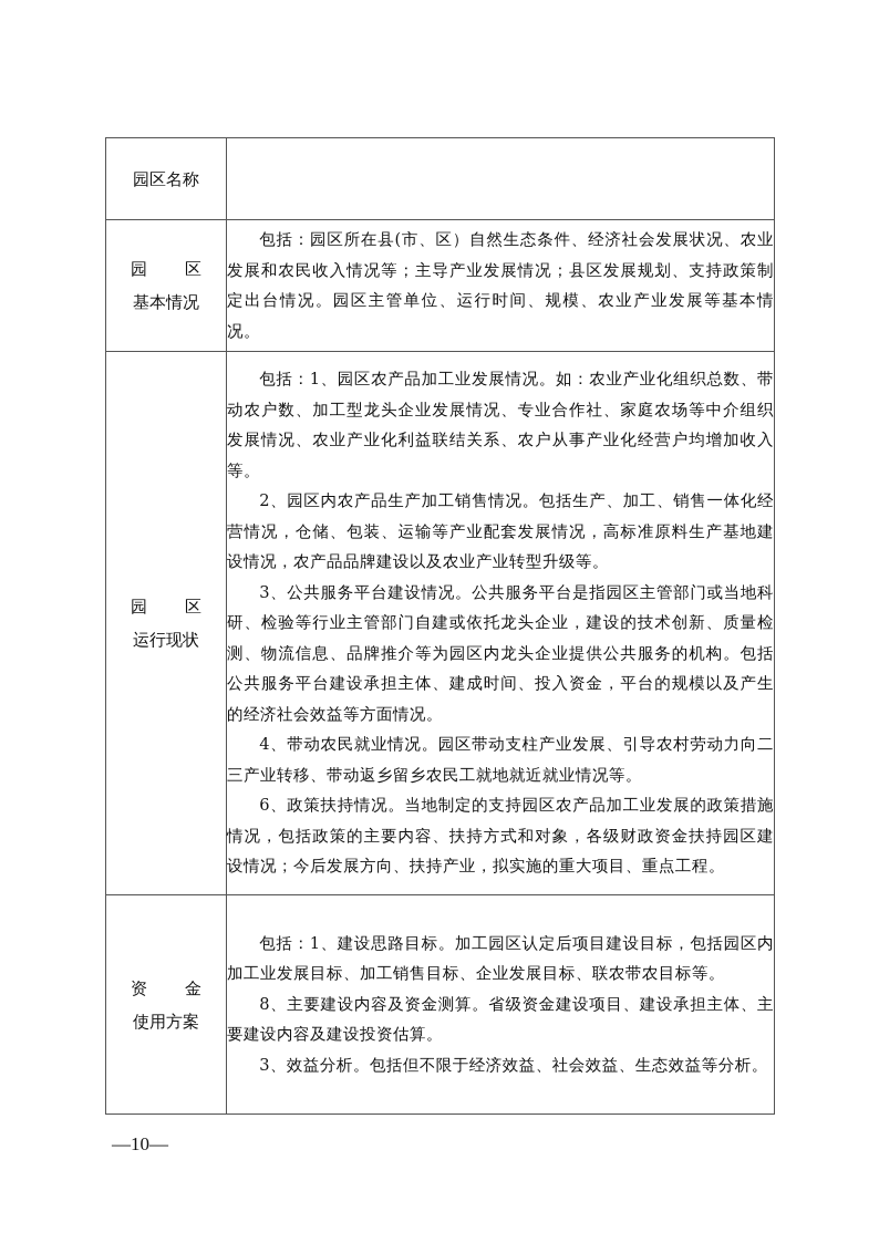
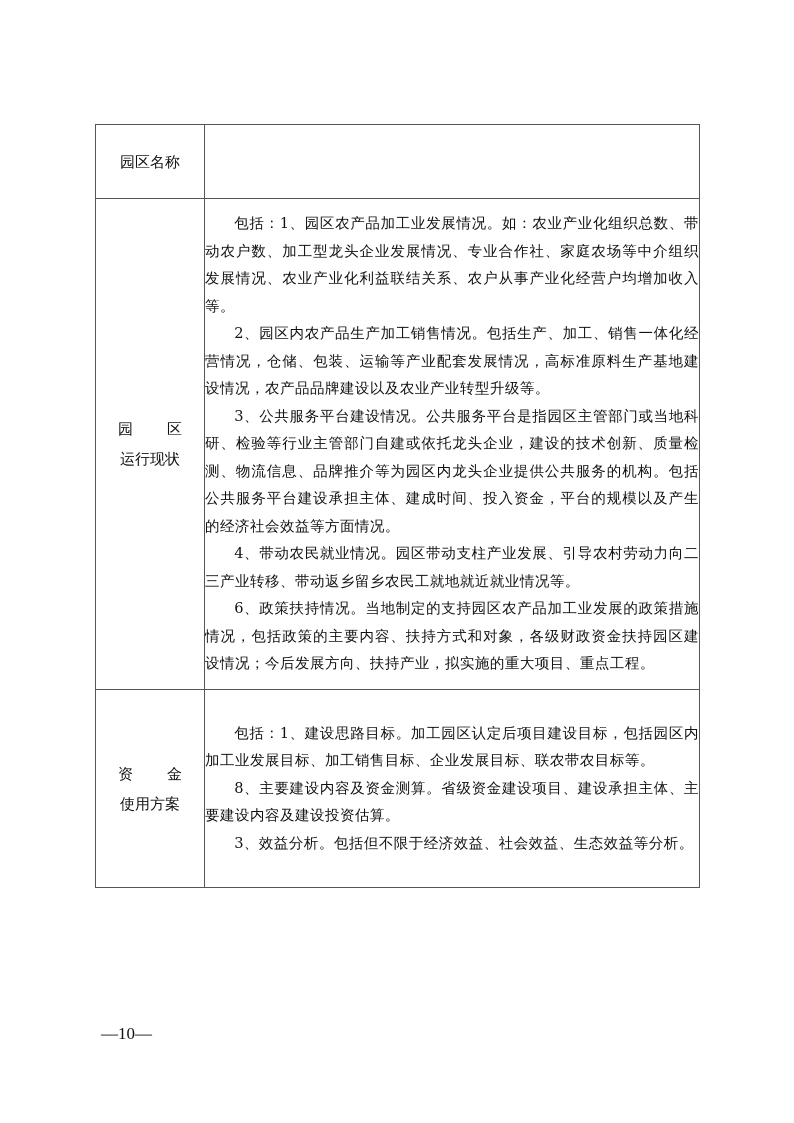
  园区名称
- 园 区 基本情况	包括：园区所在县(市、区）自然生态条件、经济社会发展状况、农业发展和农民收入情况等；主导产业发展情况；县区发展规划、支持政策制定出台情况。园区主管单位、运行时间、规模、农业产业发展等基本情况。
  园 区 运行现状	包括：1、园区农产品加工业发展情况。如：农业产业化组织总数、带动农户数、加工型龙头企业发展情况、专业合作社、家庭农场等中介组织发展情况、农业产业化利益联结关系、农户从事产业化经营户均增加收入等。 2、园区内农产品生产加工销售情况。包括生产、加工、销售一体化经营情况，仓储、包装、运输等产业配套发展情况，高标准原料生产基地建设情况，农产品品牌建设以及农业产业转型升级等。 3、公共服务平台建设情况。公共服务平台是指园区主管部门或当地科研、检验等行业主管部门自建或依托龙头企业，建设的技术创新、质量检测、物流信息、品牌推介等为园区内龙头企业提供公共服务的机构。包括公共服务平台建设承担主体、建成时间、投入资金，平台的规模以及产生的经济社会效益等方面情况。 4、带动农民就业情况。园区带动支柱产业发展、引导农村劳动力向二三产业转移、带动返乡留乡农民工就地就近就业情况等。 6、政策扶持情况。当地制定的支持园区农产品加工业发展的政策措施情况，包括政策的主要内容、扶持方式和对象，各级财政资金扶持园区建设情况；今后发展方向、扶持产业，拟实施的重大项目、重点工程。
  资 金 使用方案	包括：1、建设思路目标。加工园区认定后项目建设目标，包括园区内加工业发展目标、加工销售目标、企业发展目标、联农带农目标等。 8、主要建设内容及资金测算。省级资金建设项目、建设承担主体、主要建设内容及建设投资估算。 3、效益分析。包括但不限于经济效益、社会效益、生态效益等分析。
  —10—
